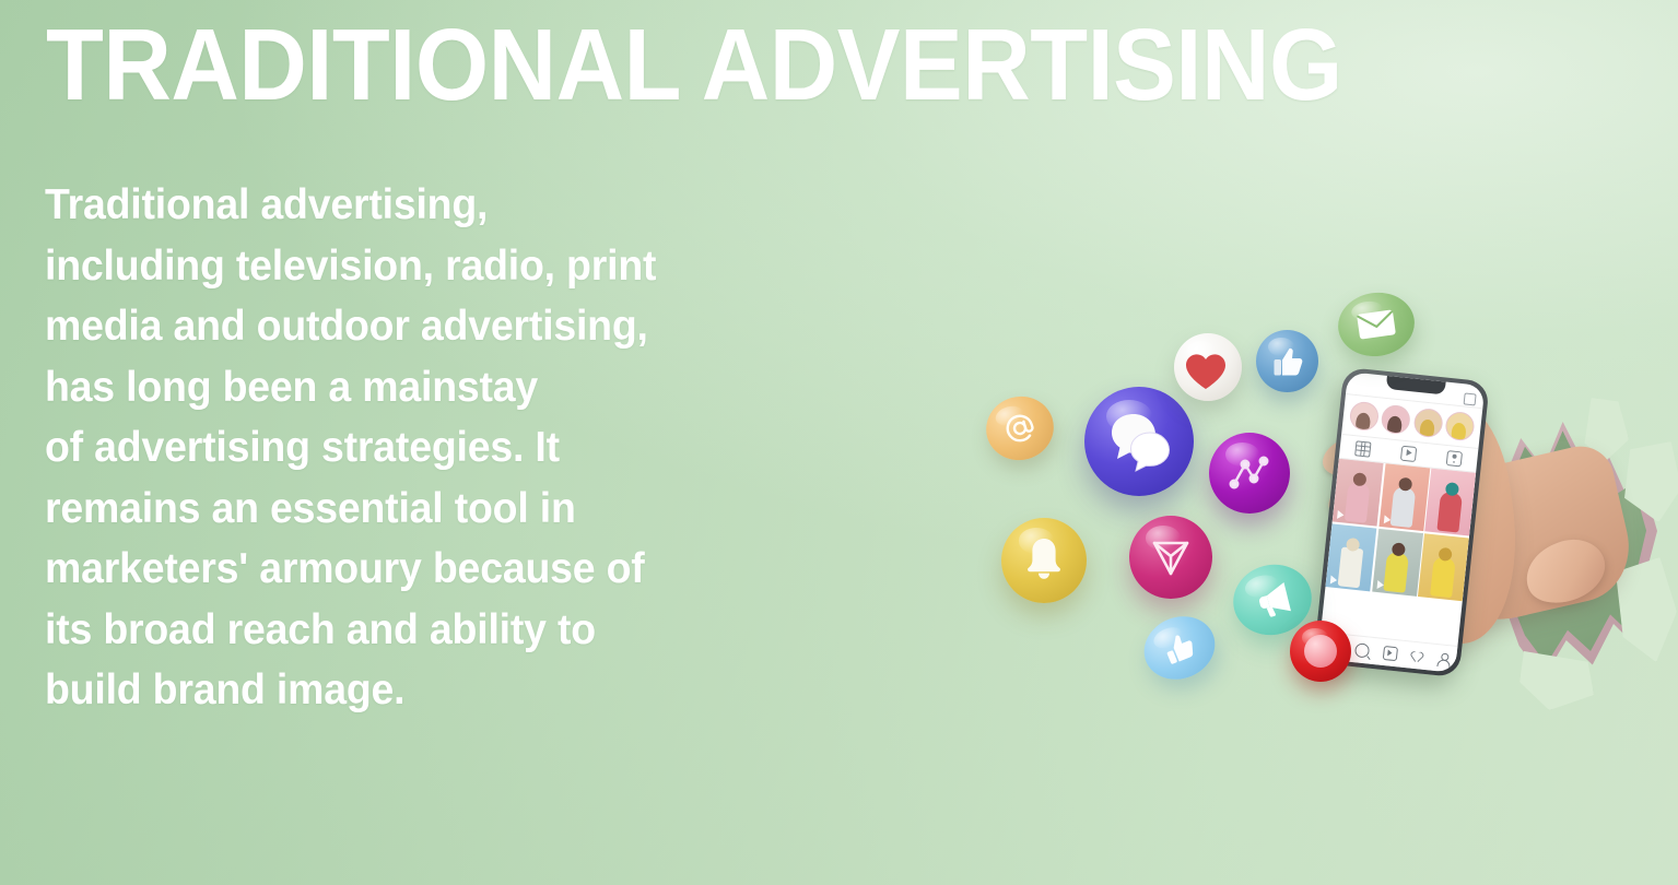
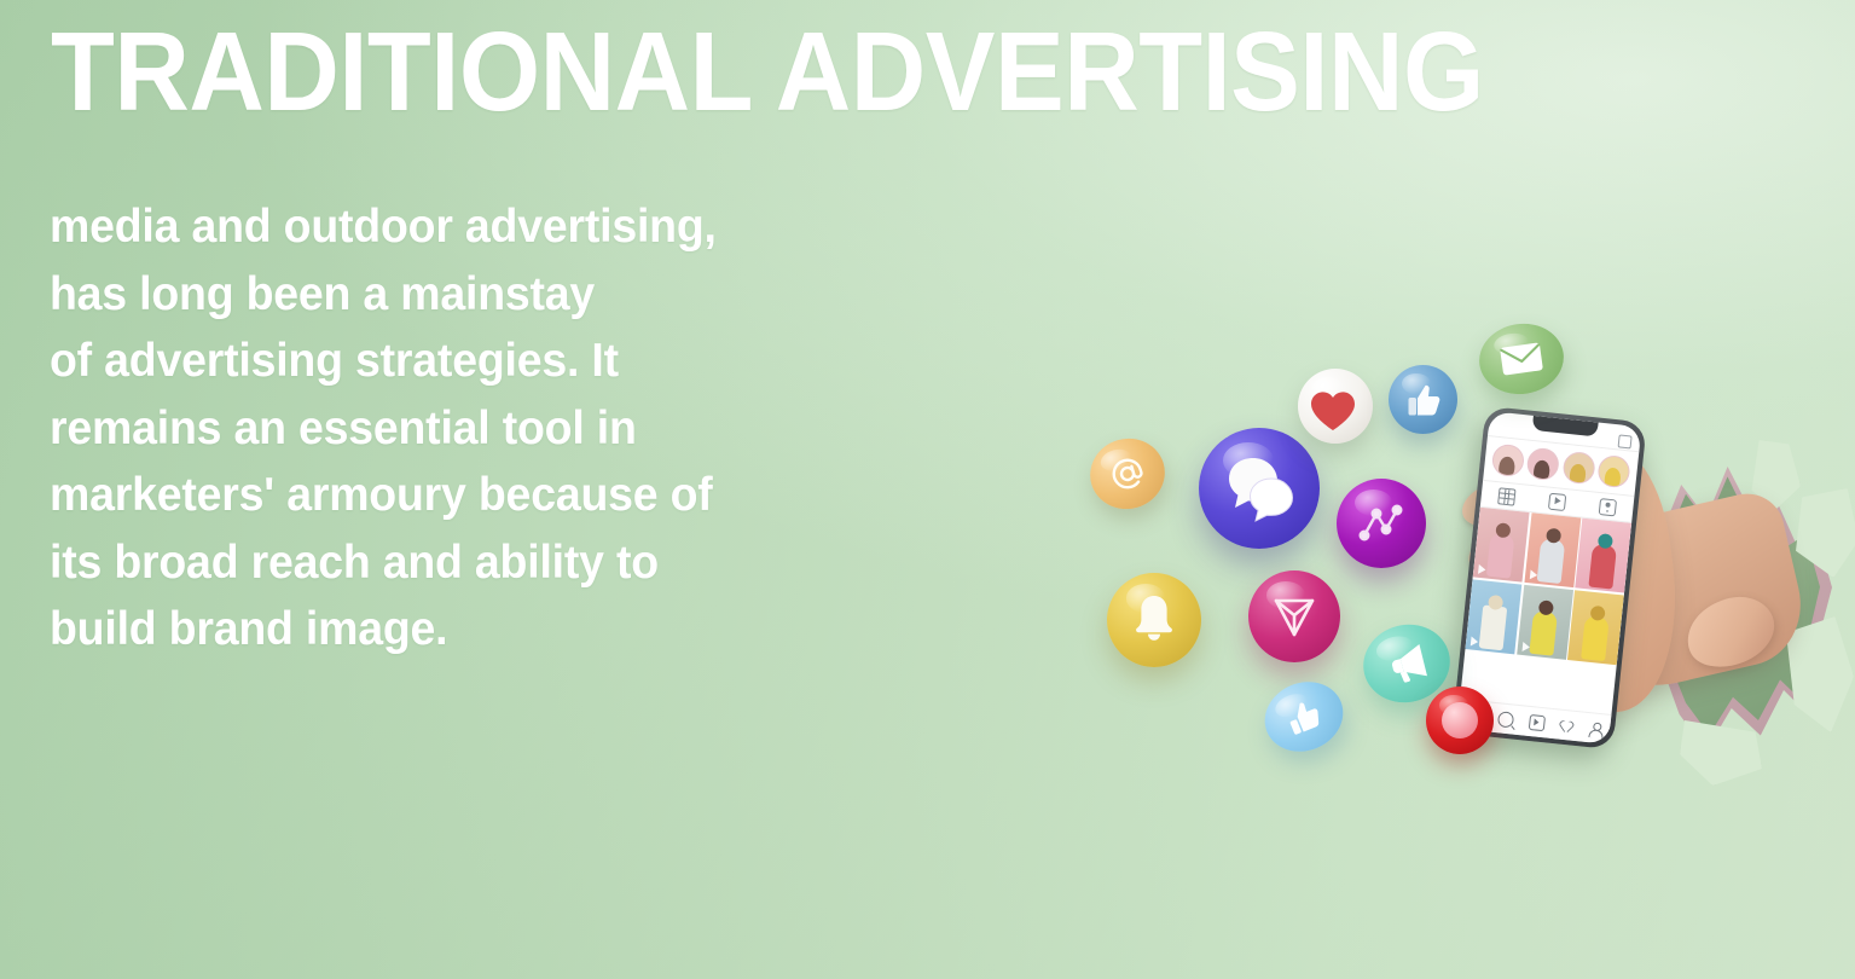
  TRADITIONAL ADVERTISING
- Traditional advertising,
- including television, radio, print
  media and outdoor advertising,
  has long been a mainstay
  of advertising strategies. It
  remains an essential tool in
  marketers' armoury because of
  its broad reach and ability to
  build brand image.
